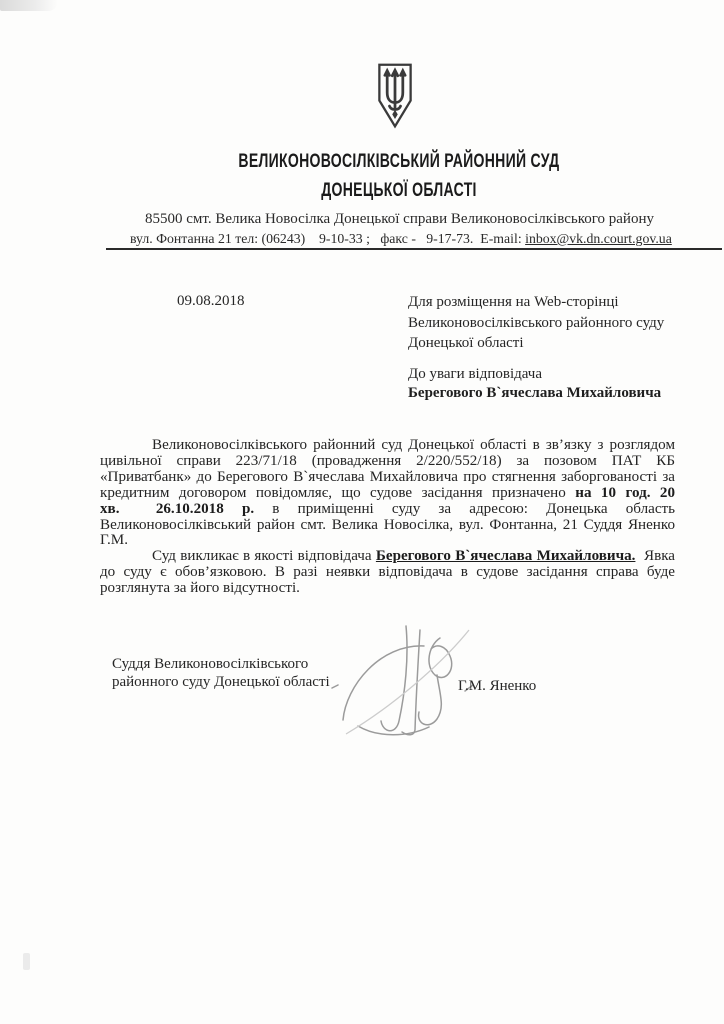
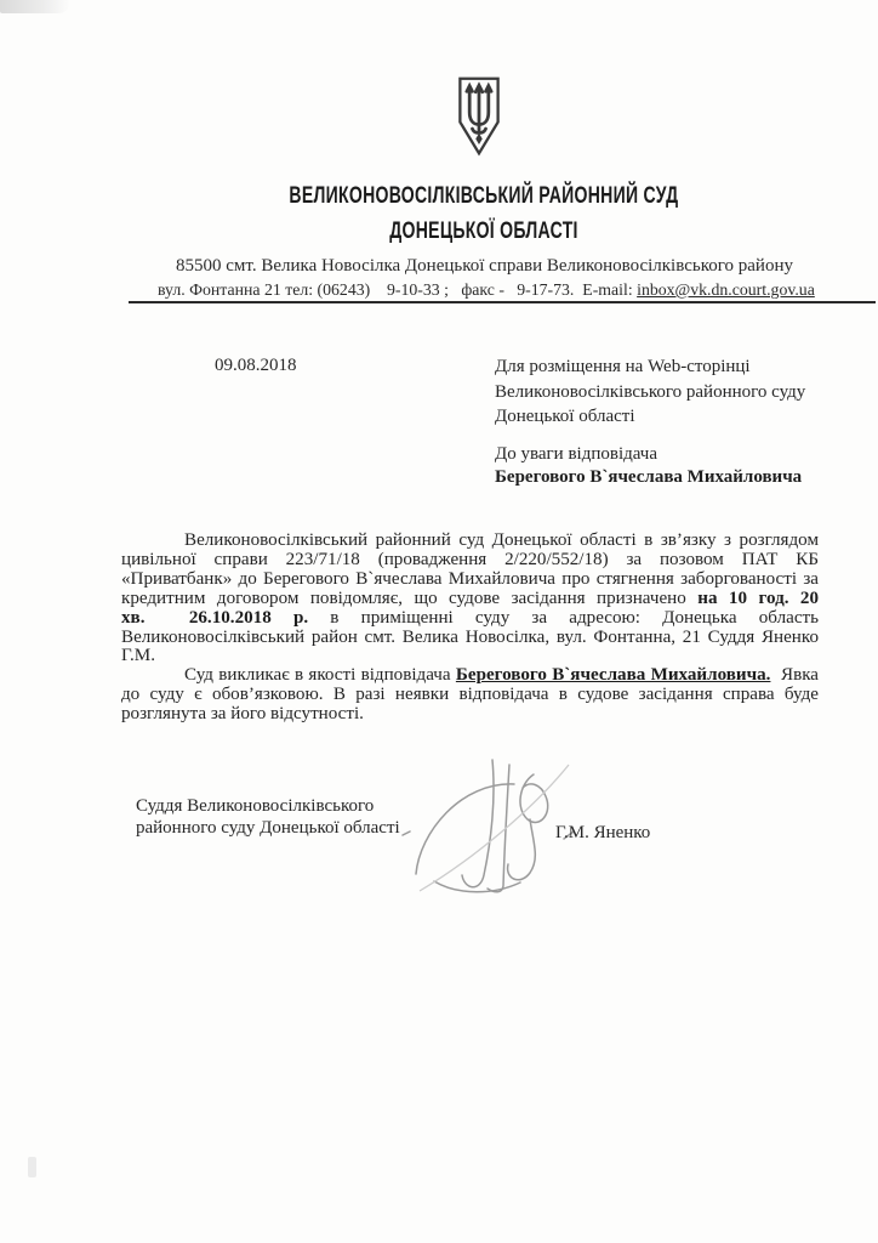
  ВЕЛИКОНОВОСІЛКІВСЬКИЙ РАЙОННИЙ СУД
  ДОНЕЦЬКОЇ ОБЛАСТІ
  85500 смт. Велика Новосілка Донецької справи Великоновосілківського району
  вул. Фонтанна 21 тел: (06243) 9-10-33 ; факс - 9-17-73. E-mail: inbox@vk.dn.court.gov.ua
  09.08.2018
  Для розміщення на Web-сторінці
  Великоновосілківського районного суду
  Донецької області
  До уваги відповідача
  Берегового В`ячеслава Михайловича
- Великоновосілківського районний суд Донецької області в зв’язку з розглядом цивільної справи 223/71/18 (провадження 2/220/552/18) за позовом ПАТ КБ «Приватбанк» до Берегового В`ячеслава Михайловича про стягнення заборгованості за кредитним договором повідомляє, що судове засідання призначено на 10 год. 20 хв. 26.10.2018 р. в приміщенні суду за адресою: Донецька область Великоновосілківський район смт. Велика Новосілка, вул. Фонтанна, 21 Суддя Яненко Г.М.
+ Великоновосілківський районний суд Донецької області в зв’язку з розглядом цивільної справи 223/71/18 (провадження 2/220/552/18) за позовом ПАТ КБ «Приватбанк» до Берегового В`ячеслава Михайловича про стягнення заборгованості за кредитним договором повідомляє, що судове засідання призначено на 10 год. 20 хв. 26.10.2018 р. в приміщенні суду за адресою: Донецька область Великоновосілківський район смт. Велика Новосілка, вул. Фонтанна, 21 Суддя Яненко Г.М.
  Суд викликає в якості відповідача Берегового В`ячеслава Михайловича. Явка до суду є обов’язковою. В разі неявки відповідача в судове засідання справа буде розглянута за його відсутності.
  Суддя Великоновосілківського
  районного суду Донецької області
  Г.М. Яненко
